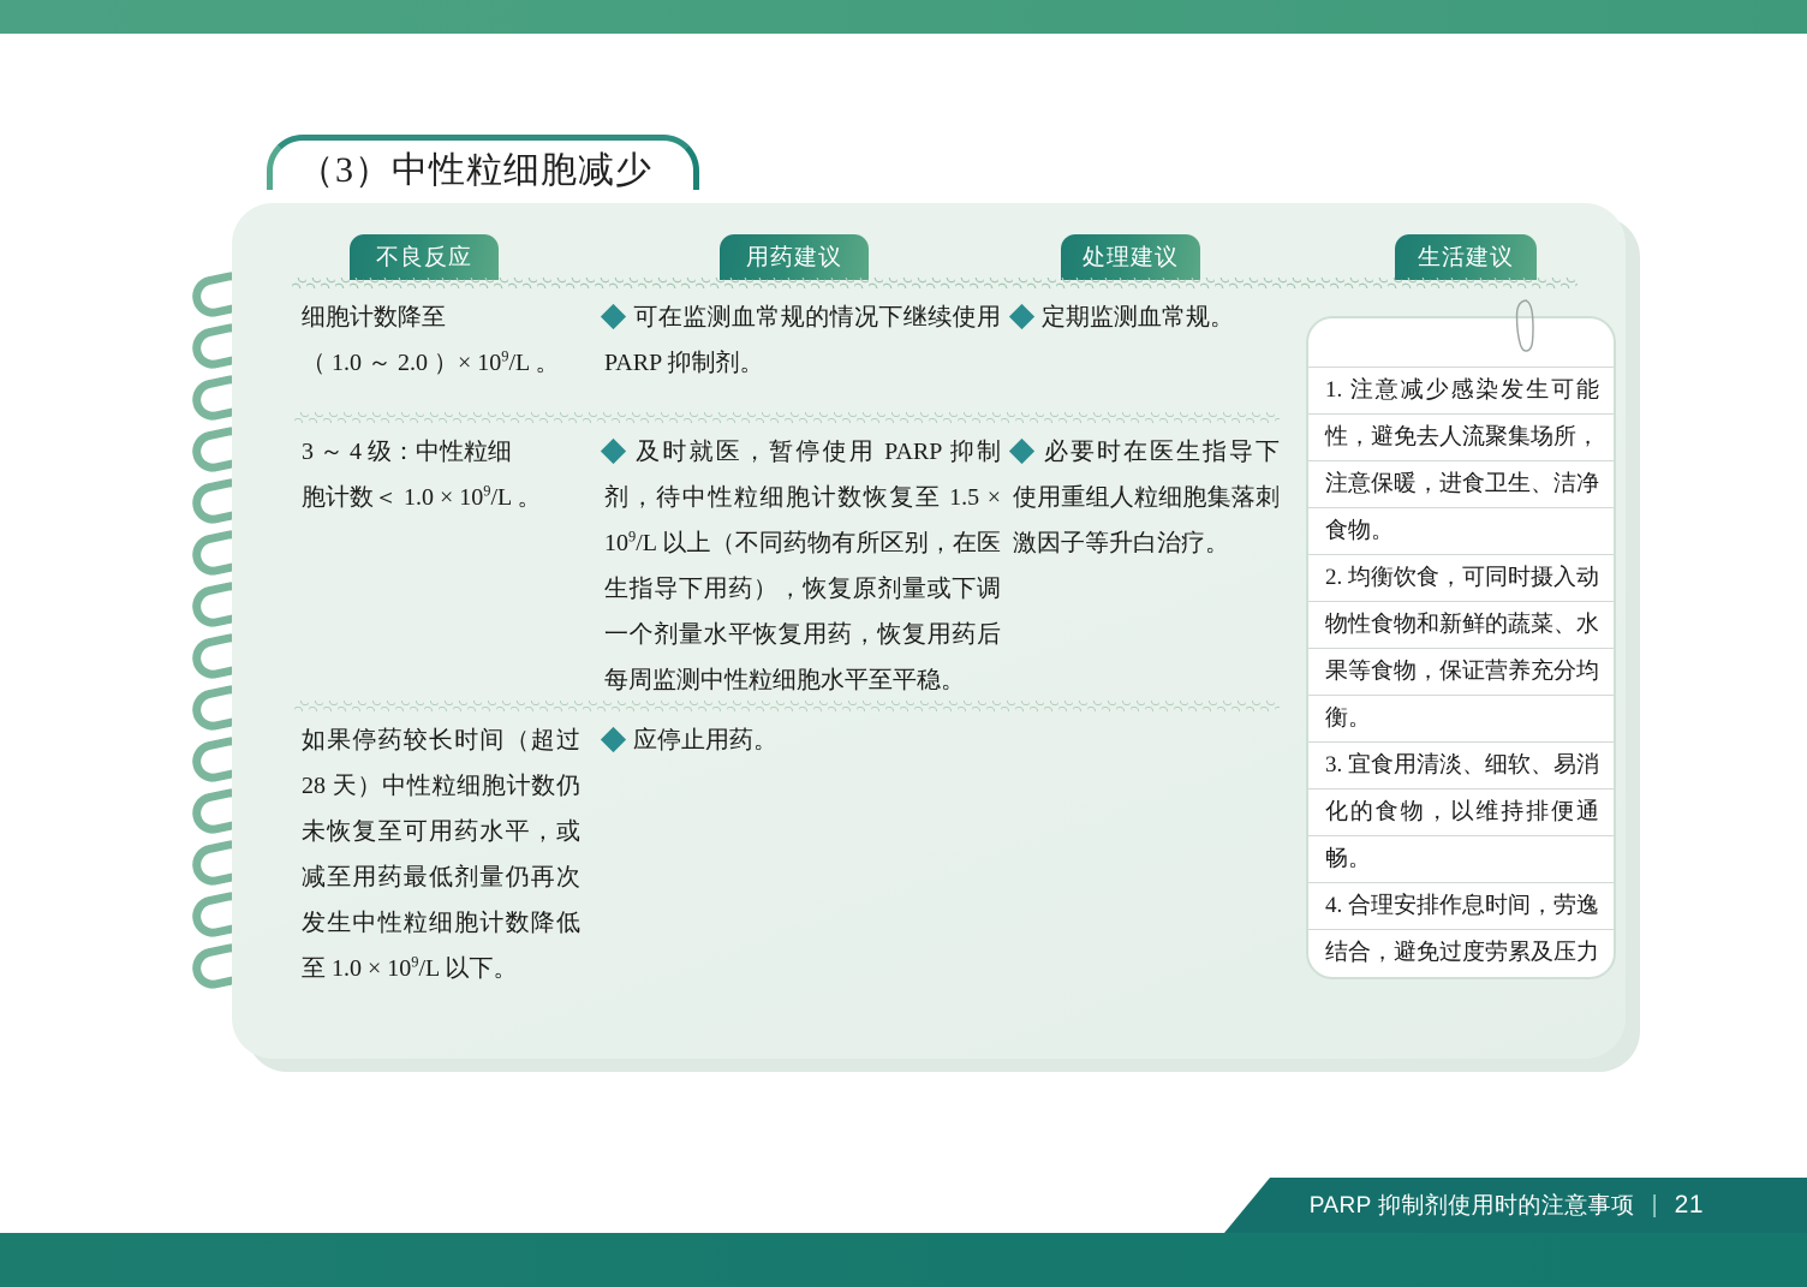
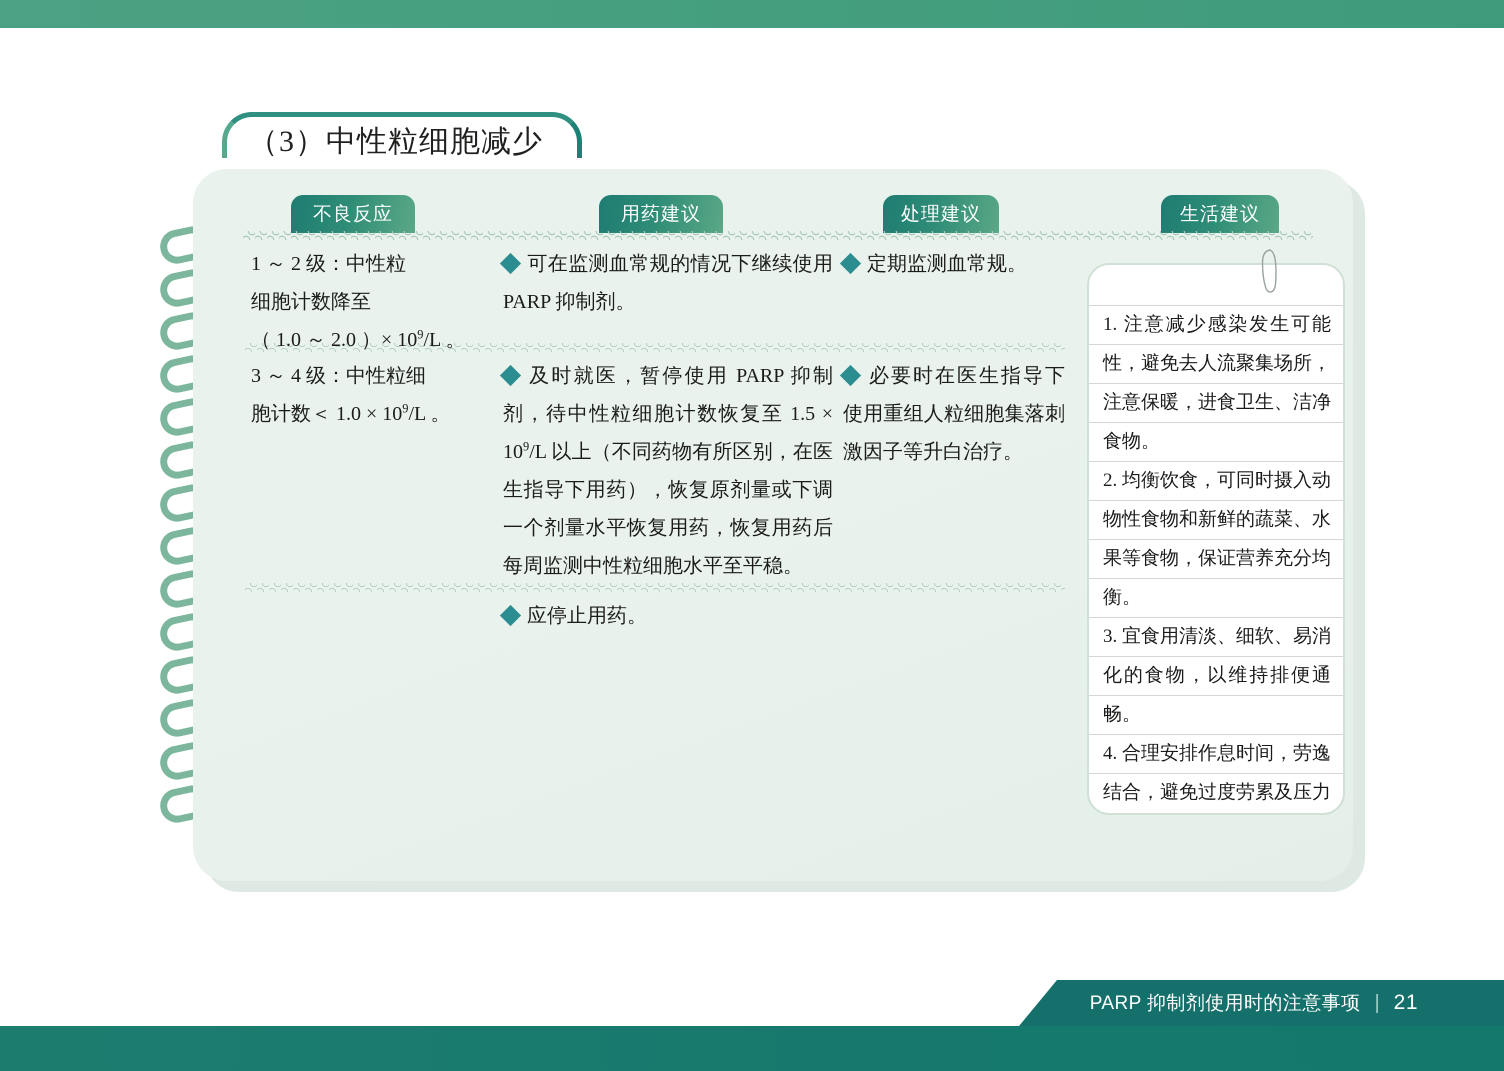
  （3）中性粒细胞减少
  不良反应
  用药建议
  处理建议
  生活建议
+ 1 ～ 2 级：中性粒
  细胞计数降至
  （ 1.0 ～ 2.0 ）× 109/L 。
  可在监测血常规的情况下继续使用 PARP 抑制剂。
  定期监测血常规。
  3 ～ 4 级：中性粒细
  胞计数＜ 1.0 × 109/L 。
  及时就医，暂停使用 PARP 抑制剂，待中性粒细胞计数恢复至 1.5 × 109/L 以上（不同药物有所区别，在医生指导下用药），恢复原剂量或下调一个剂量水平恢复用药，恢复用药后每周监测中性粒细胞水平至平稳。
  必要时在医生指导下使用重组人粒细胞集落刺激因子等升白治疗。
- 如果停药较长时间（超过 28 天）中性粒细胞计数仍未恢复至可用药水平，或减至用药最低剂量仍再次发生中性粒细胞计数降低至 1.0 × 109/L 以下。
  应停止用药。
  1. 注意减少感染发生可能性，避免去人流聚集场所，注意保暖，进食卫生、洁净食物。
  2. 均衡饮食，可同时摄入动物性食物和新鲜的蔬菜、水果等食物，保证营养充分均衡。
  3. 宜食用清淡、细软、易消化的食物，以维持排便通畅。
  4. 合理安排作息时间，劳逸结合，避免过度劳累及压力
  PARP 抑制剂使用时的注意事项
  |
  21
